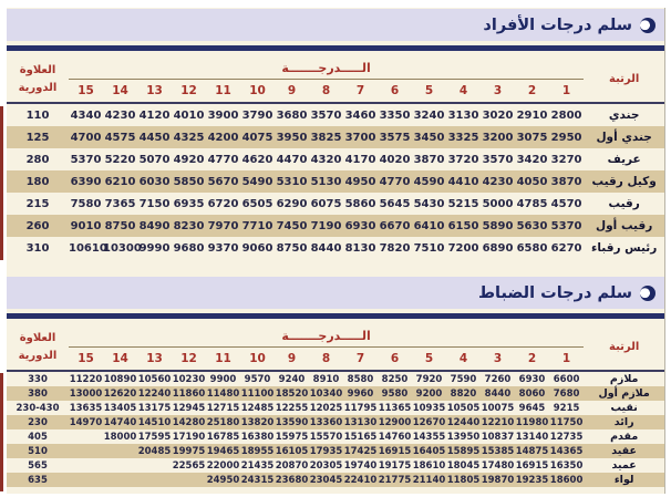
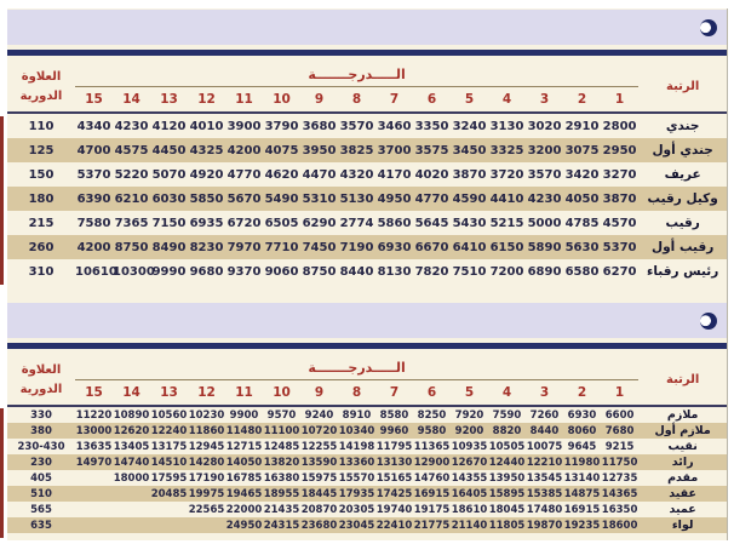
- سلم درجات الأفراد
  العلاوة الدورية	الـــــدرجـــــــة	الرتبة
  15	14	13	12	11	10	9	8	7	6	5	4	3	2	1
  110	4340	4230	4120	4010	3900	3790	3680	3570	3460	3350	3240	3130	3020	2910	2800	جندي
  125	4700	4575	4450	4325	4200	4075	3950	3825	3700	3575	3450	3325	3200	3075	2950	جندي أول
- 280	5370	5220	5070	4920	4770	4620	4470	4320	4170	4020	3870	3720	3570	3420	3270	عريف
+ 150	5370	5220	5070	4920	4770	4620	4470	4320	4170	4020	3870	3720	3570	3420	3270	عريف
  180	6390	6210	6030	5850	5670	5490	5310	5130	4950	4770	4590	4410	4230	4050	3870	وكيل رقيب
- 215	7580	7365	7150	6935	6720	6505	6290	6075	5860	5645	5430	5215	5000	4785	4570	رقيب
+ 215	7580	7365	7150	6935	6720	6505	6290	2774	5860	5645	5430	5215	5000	4785	4570	رقيب
- 260	9010	8750	8490	8230	7970	7710	7450	7190	6930	6670	6410	6150	5890	5630	5370	رقيب أول
+ 260	4200	8750	8490	8230	7970	7710	7450	7190	6930	6670	6410	6150	5890	5630	5370	رقيب أول
  310	1061	10300	9990	9680	9370	9060	8750	8440	8130	7820	7510	7200	6890	6580	6270	رئيس رقباء
- سلم درجات الضباط
  العلاوة الدورية	الـــــدرجـــــــة	الرتبة
  15	14	13	12	11	10	9	8	7	6	5	4	3	2	1
  330	11220	10890	10560	10230	9900	9570	9240	8910	8580	8250	7920	7590	7260	6930	6600	ملازم
- 380	13000	12620	12240	11860	11480	11100	18520	10340	9960	9580	9200	8820	8440	8060	7680	ملازم أول
+ 380	13000	12620	12240	11860	11480	11100	10720	10340	9960	9580	9200	8820	8440	8060	7680	ملازم أول
- 230-430	13635	13405	13175	12945	12715	12485	12255	12025	11795	11365	10935	10505	10075	9645	9215	نقيب
+ 230-430	13635	13405	13175	12945	12715	12485	12255	14198	11795	11365	10935	10505	10075	9645	9215	نقيب
- 230	14970	14740	14510	14280	25180	13820	13590	13360	13130	12900	12670	12440	12210	11980	11750	رائد
+ 230	14970	14740	14510	14280	14050	13820	13590	13360	13130	12900	12670	12440	12210	11980	11750	رائد
- 405		18000	17595	17190	16785	16380	15975	15570	15165	14760	14355	13950	10837	13140	12735	مقدم
+ 405		18000	17595	17190	16785	16380	15975	15570	15165	14760	14355	13950	13545	13140	12735	مقدم
- 510			20485	19975	19465	18955	16105	17935	17425	16915	16405	15895	15385	14875	14365	عقيد
+ 510			20485	19975	19465	18955	18445	17935	17425	16915	16405	15895	15385	14875	14365	عقيد
  565				22565	22000	21435	20870	20305	19740	19175	18610	18045	17480	16915	16350	عميد
  635					24950	24315	23680	23045	22410	21775	21140	11805	19870	19235	18600	لواء
